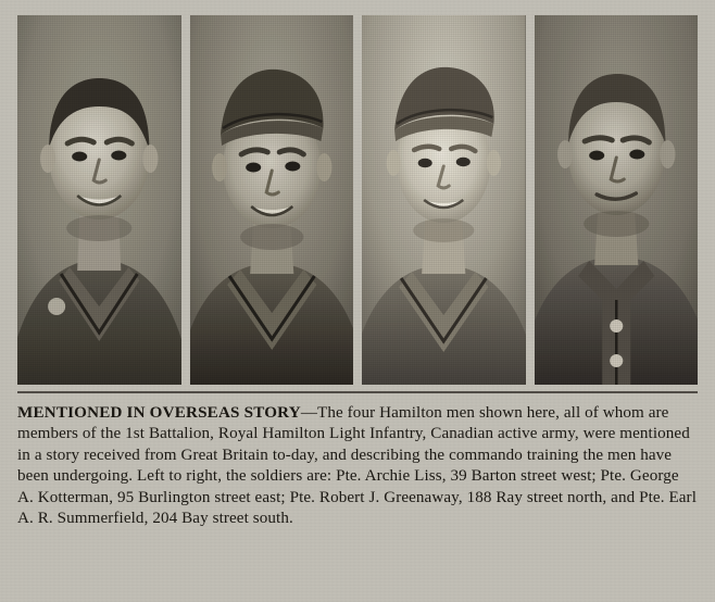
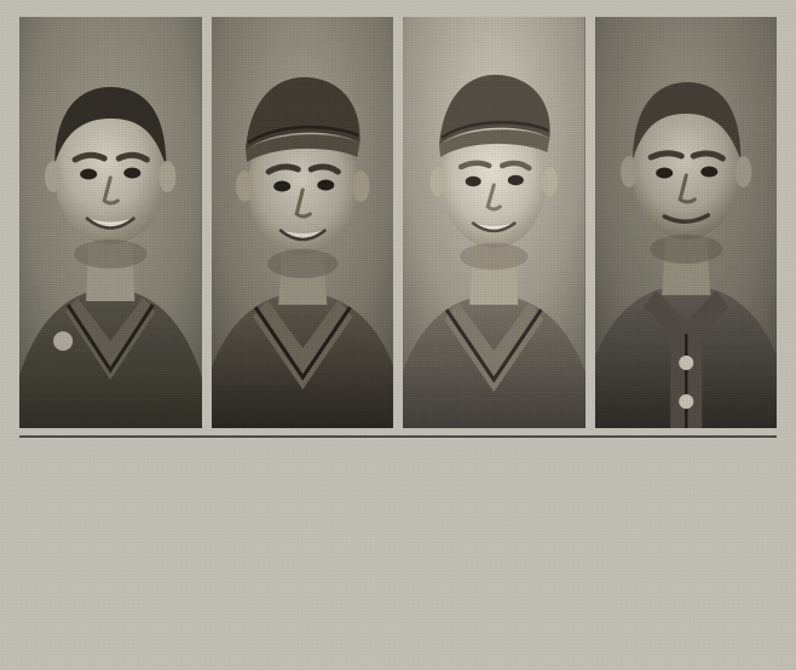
- MENTIONED IN OVERSEAS STORY—The four Hamilton men shown here, all of whom are members of the 1st Battalion, Royal Hamilton Light Infantry, Canadian active army, were mentioned in a story received from Great Britain to-day, and describing the commando training the men have been undergoing. Left to right, the soldiers are: Pte. Archie Liss, 39 Barton street west; Pte. George A. Kotterman, 95 Burlington street east; Pte. Robert J. Greenaway, 188 Ray street north, and Pte. Earl A. R. Summerfield, 204 Bay street south.
